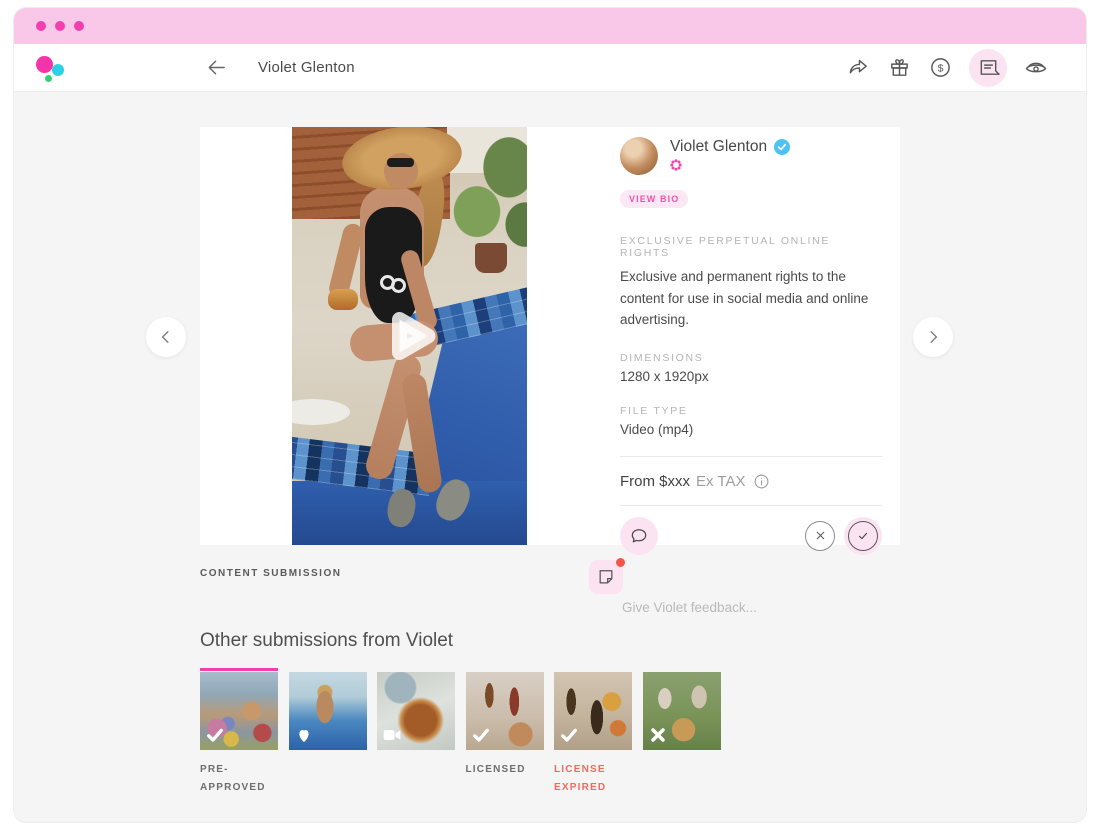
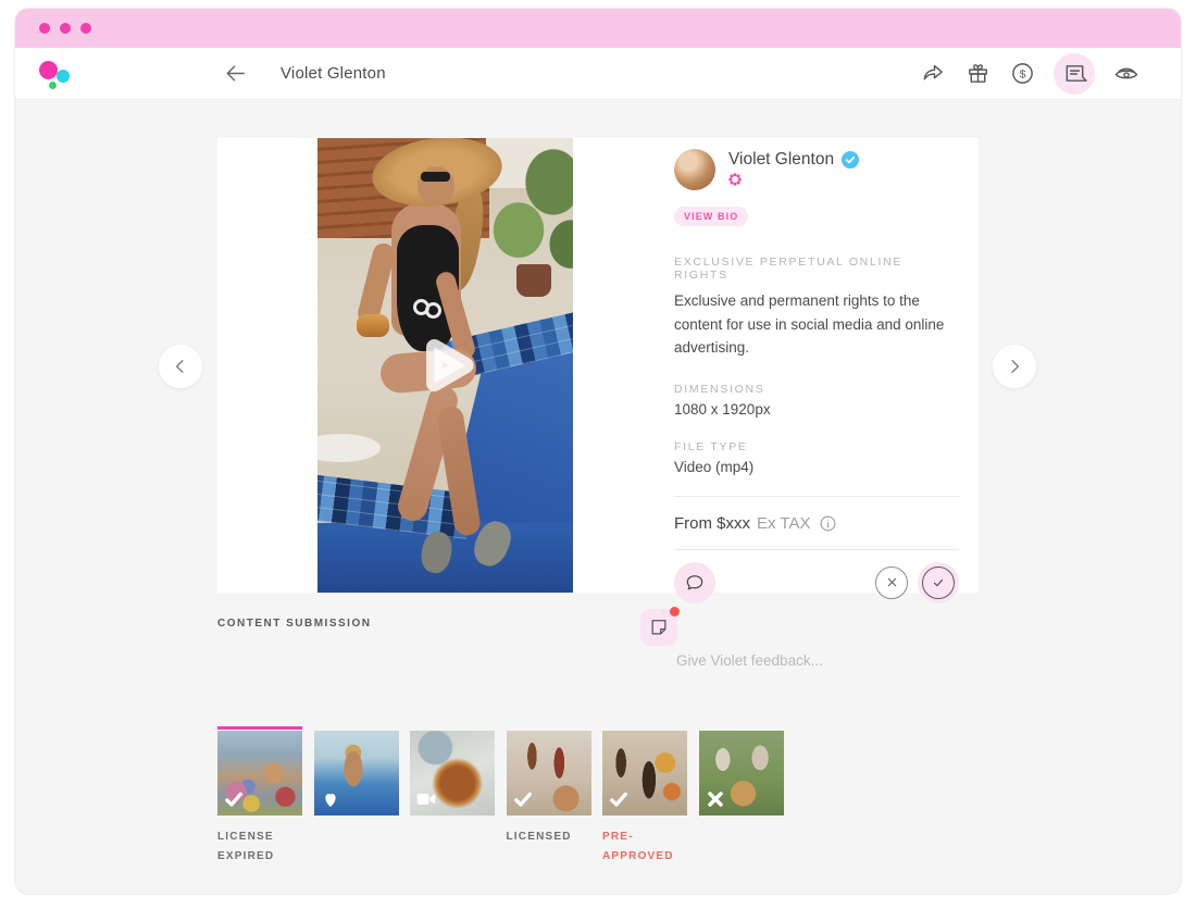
  Violet Glenton
  $
  Violet Glenton
  VIEW BIO
  EXCLUSIVE PERPETUAL ONLINE RIGHTS
  Exclusive and permanent rights to the content for use in social media and online advertising.
  DIMENSIONS
- 1280 x 1920px
+ 1080 x 1920px
  FILE TYPE
  Video (mp4)
  From $xxx
  Ex TAX
  Give Violet feedback...
  CONTENT SUBMISSION
- Other submissions from Violet
- PRE-APPROVED
+ LICENSE EXPIRED
  LICENSED
- LICENSE EXPIRED
+ PRE-APPROVED
